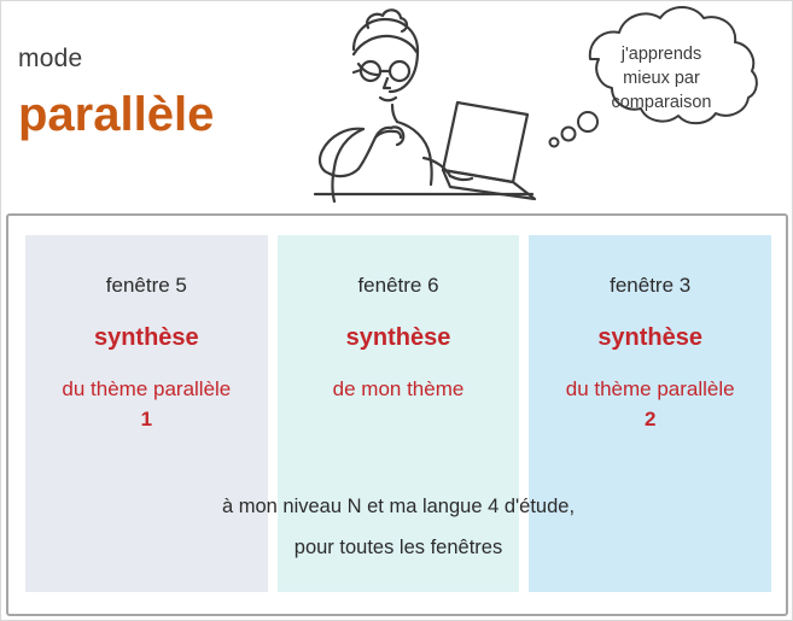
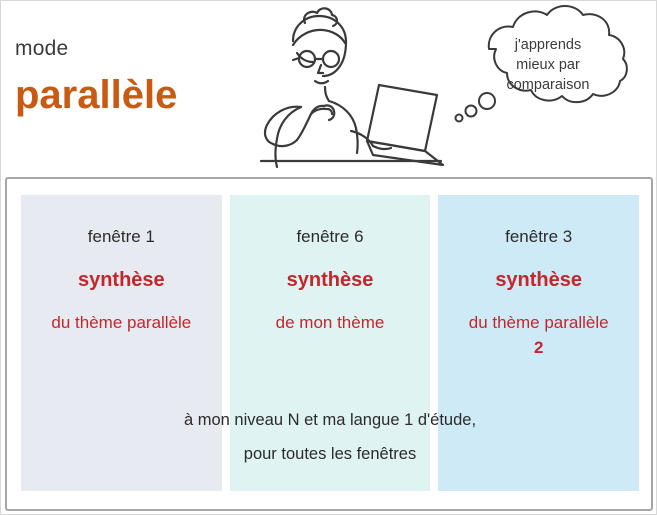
  mode
  parallèle
  j'apprends
  mieux par
  comparaison
- fenêtre 5
+ fenêtre 1
  synthèse
  du thème parallèle
- 1
  fenêtre 6
  synthèse
  de mon thème
  fenêtre 3
  synthèse
  du thème parallèle
  2
- à mon niveau N et ma langue 4 d'étude,
+ à mon niveau N et ma langue 1 d'étude,
  pour toutes les fenêtres
